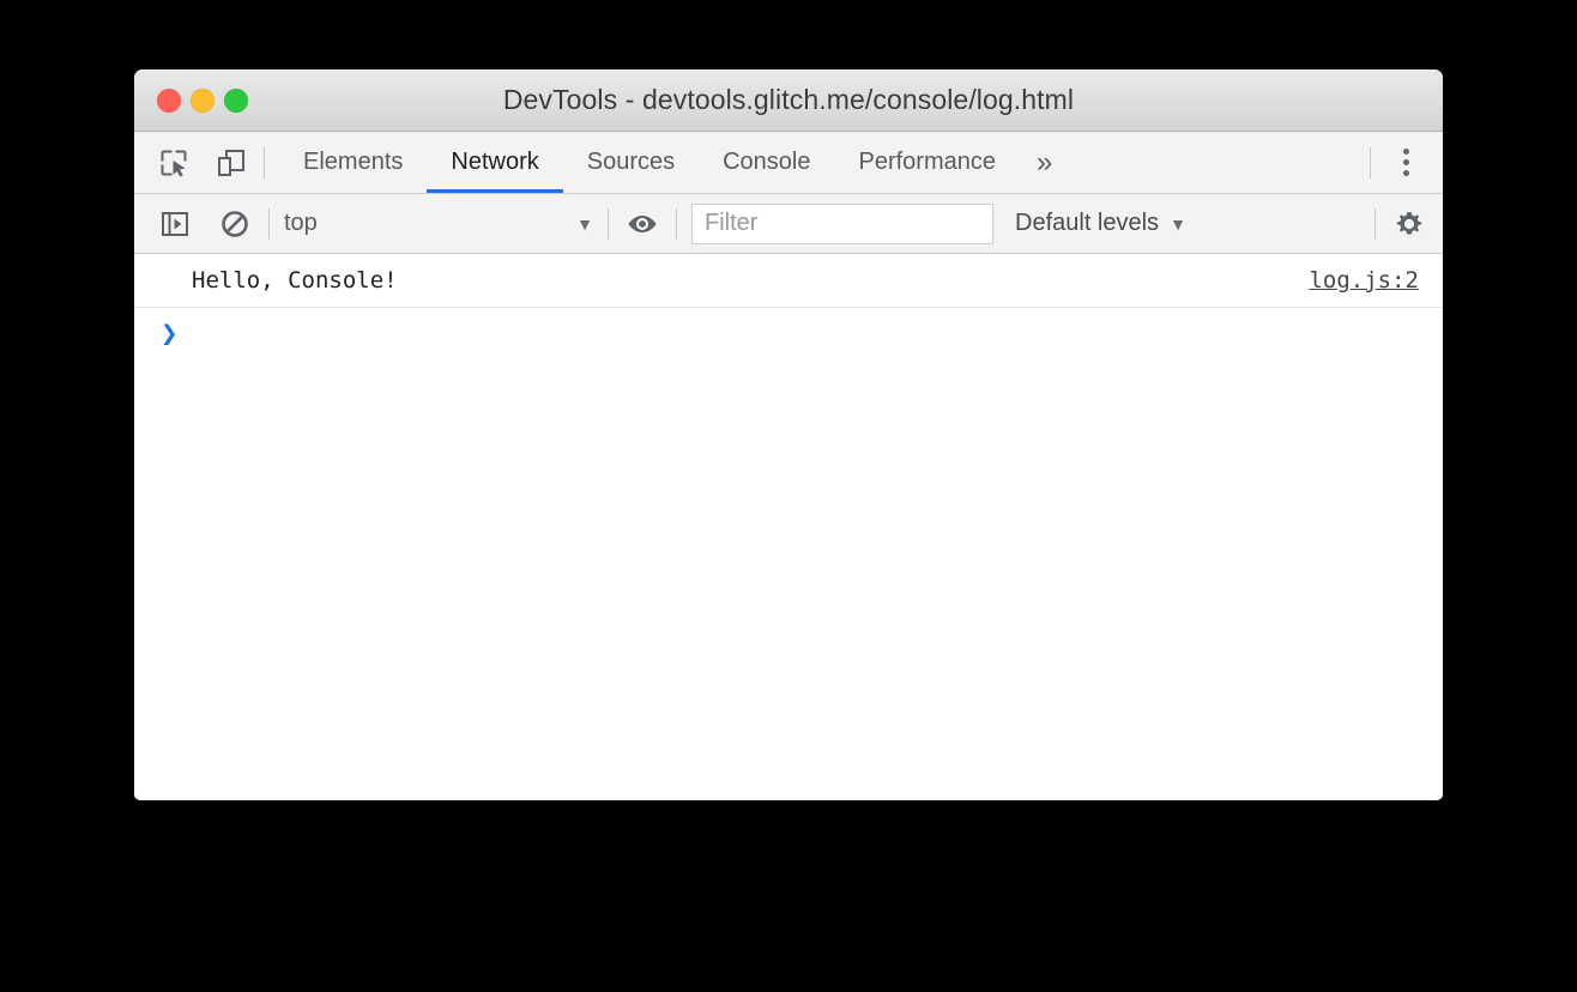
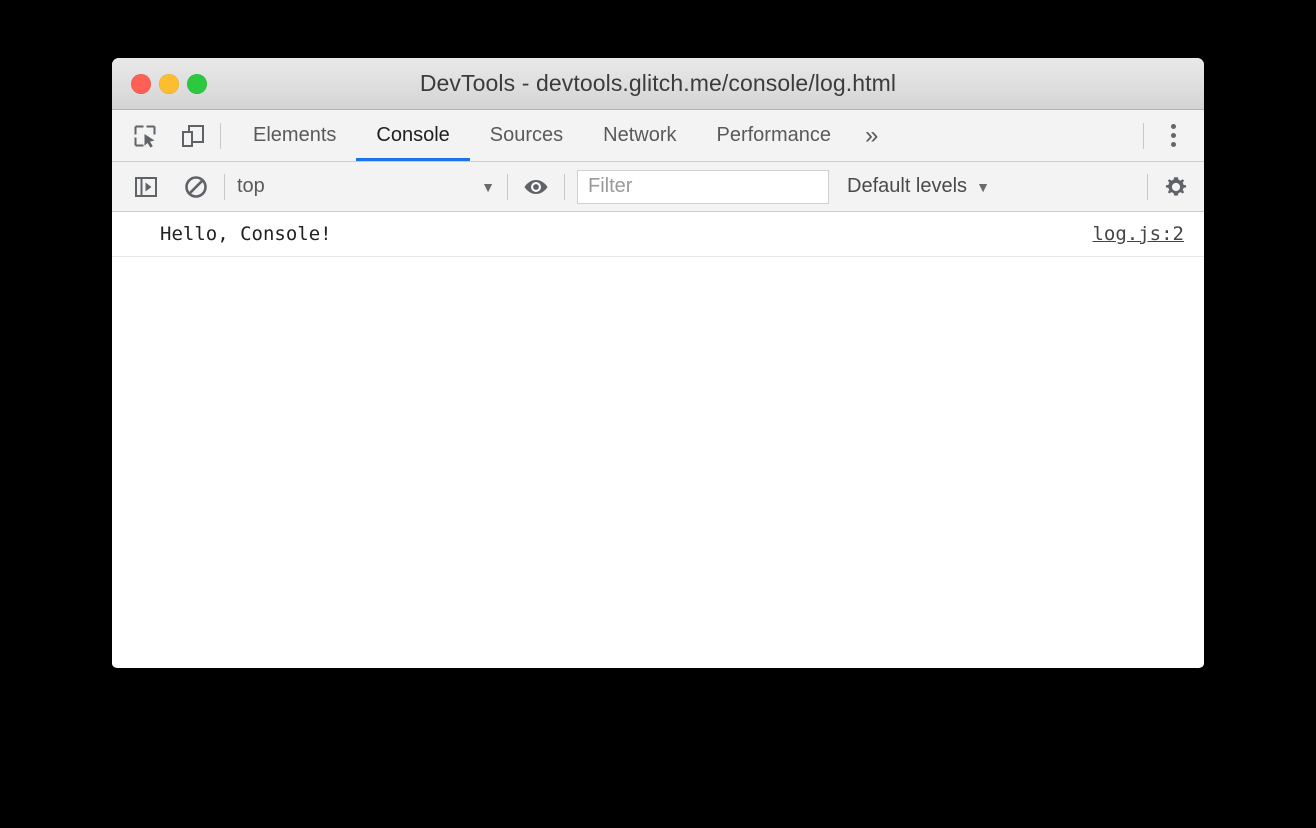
  DevTools - devtools.glitch.me/console/log.html
  Elements
- Network
+ Console
  Sources
- Console
+ Network
  Performance
  »
  top
  ▼
  Filter
  Default levels
  ▼
  Hello, Console!
  log.js:2
- ❯
